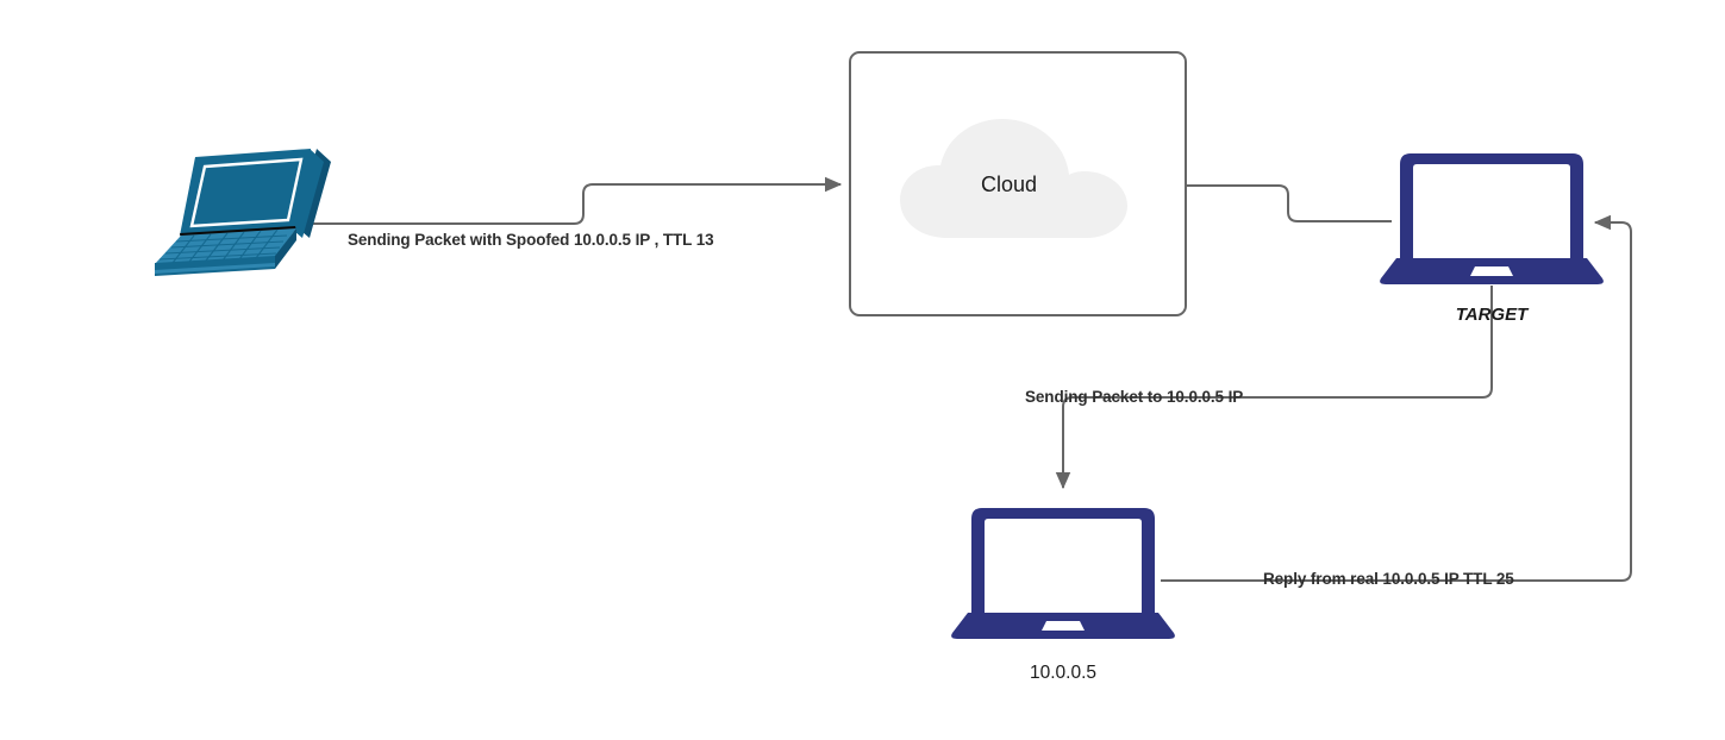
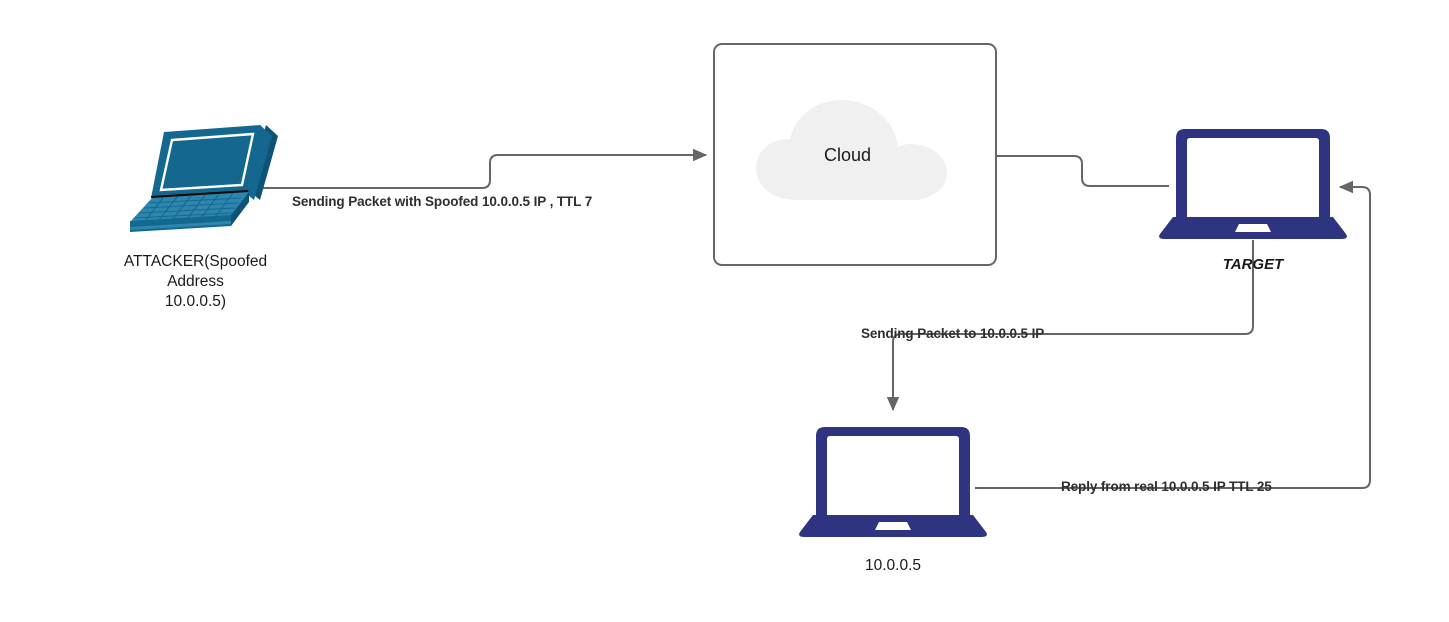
+ ATTACKER(Spoofed
+ Address
+ 10.0.0.5)
  Cloud
  TARGET
  10.0.0.5
- Sending Packet with Spoofed 10.0.0.5 IP , TTL 13
+ Sending Packet with Spoofed 10.0.0.5 IP , TTL 7
  Sending Packet to 10.0.0.5 IP
  Reply from real 10.0.0.5 IP TTL 25
